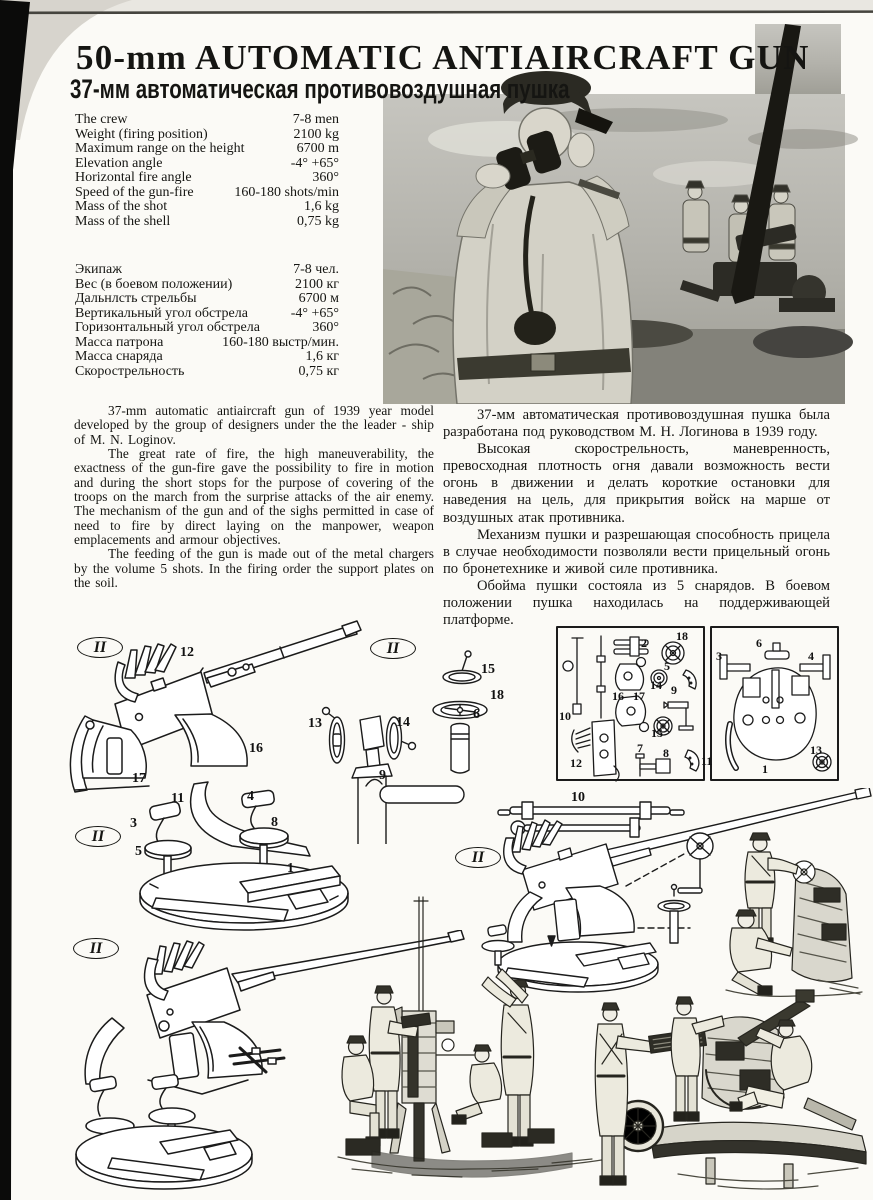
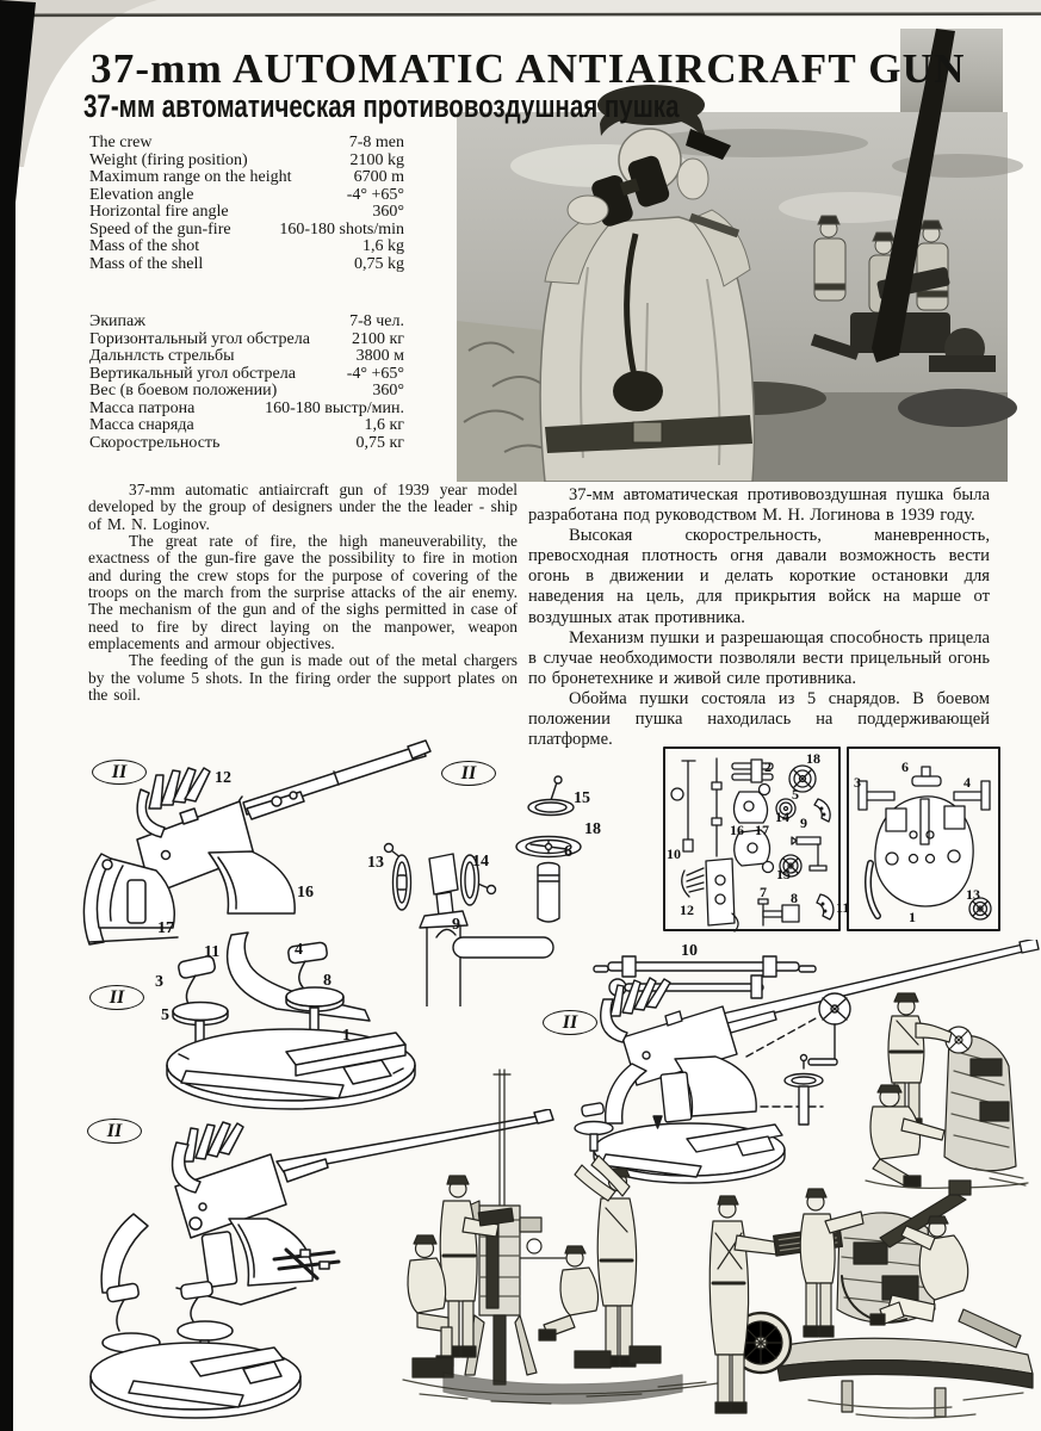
- 50-mm AUTOMATIC ANTIAIRCRAFT GUN
+ 37-mm AUTOMATIC ANTIAIRCRAFT GUN
  37-мм автоматическая противовоздушная пушка
  The crew
  7-8 men
  Weight (firing position)
  2100 kg
  Maximum range on the height
  6700 m
  Elevation angle
  -4° +65°
  Horizontal fire angle
  360°
  Speed of the gun-fire
  160-180 shots/min
  Mass of the shot
  1,6 kg
  Mass of the shell
  0,75 kg
  Экипаж
  7-8 чел.
- Вес (в боевом положении)
+ Горизонтальный угол обстрела
  2100 кг
  Дальнлсть стрельбы
- 6700 м
+ 3800 м
  Вертикальный угол обстрела
  -4° +65°
- Горизонтальный угол обстрела
+ Вес (в боевом положении)
  360°
  Масса патрона
  160-180 выстр/мин.
  Масса снаряда
  1,6 кг
  Скорострельность
  0,75 кг
  37-mm automatic antiaircraft gun of 1939 year model developed by the group of designers under the the leader - ship of M. N. Loginov.
- The great rate of fire, the high maneuverability, the exactness of the gun-fire gave the possibility to fire in motion and during the short stops for the purpose of covering of the troops on the march from the surprise attacks of the air enemy. The mechanism of the gun and of the sighs permitted in case of need to fire by direct laying on the manpower, weapon emplacements and armour objectives.
+ The great rate of fire, the high maneuverability, the exactness of the gun-fire gave the possibility to fire in motion and during the crew stops for the purpose of covering of the troops on the march from the surprise attacks of the air enemy. The mechanism of the gun and of the sighs permitted in case of need to fire by direct laying on the manpower, weapon emplacements and armour objectives.
  The feeding of the gun is made out of the metal chargers by the volume 5 shots. In the firing order the support plates on the soil.
  37-мм автоматическая противовоздушная пушка была разработана под руководством М. Н. Логинова в 1939 году.
  Высокая скорострельность, маневренность, превосходная плотность огня давали возможность вести огонь в движении и делать короткие остановки для наведения на цель, для прикрытия войск на марше от воздушных атак противника.
  Механизм пушки и разрешающая способность прицела в случае необходимости позволяли вести прицельный огонь по бронетехнике и живой силе противника.
  Обойма пушки состояла из 5 снарядов. В боевом положении пушка находилась на поддерживающей платформе.
  II
  II
  II
  II
  II
  12
  16
  17
  15
  18
  6
  13
  14
  9
  2
  18
  5
  14
  16
  17
  9
  10
  15
  7
  8
  12
  6
  3
  4
  11
  1
  13
  11
  3
  5
  4
  8
  1
  10
